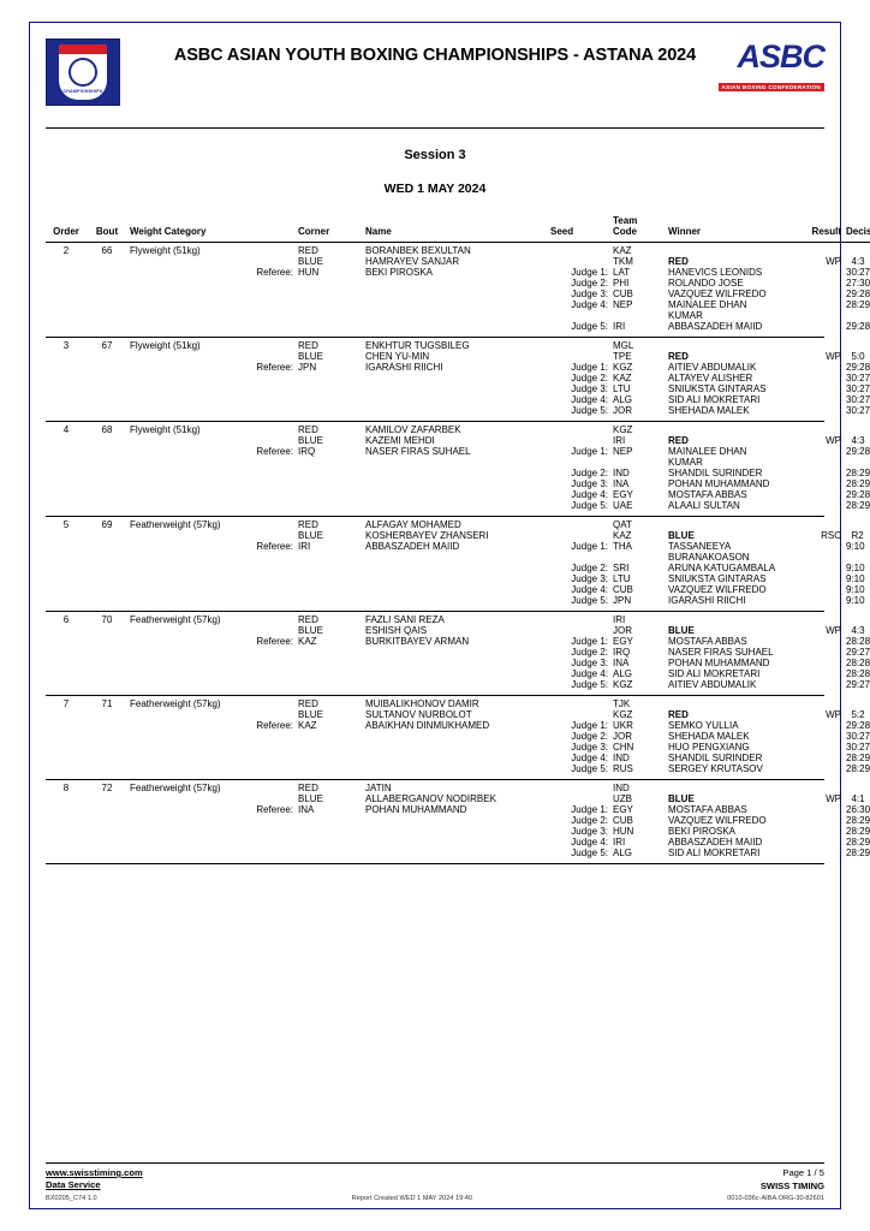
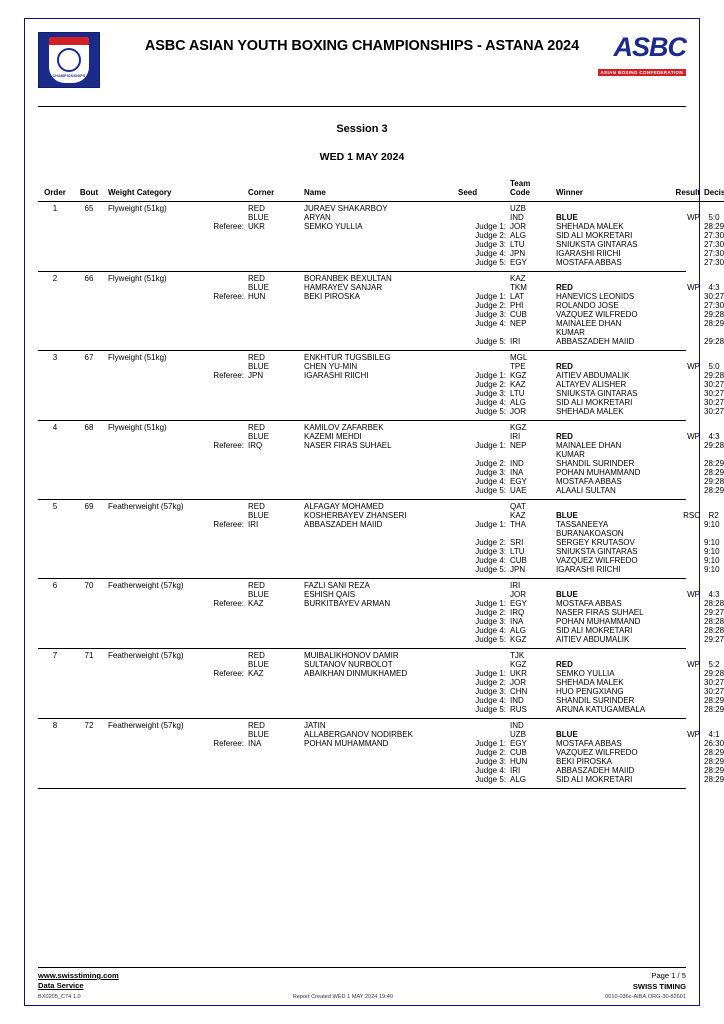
  ASBC ASIAN YOUTH BOXING CHAMPIONSHIPS - ASTANA 2024
  ASBC
  Session 3
  WED 1 MAY 2024
  Order	Bout	Weight Category	Corner	Name	Seed	Team Code	Winner	Result	Decis
+ 1	65	Flyweight (51kg)	RED	JURAEV SHAKARBOY		UZB
+ 			BLUE	ARYAN		IND	BLUE	WP	5:0
+ 		Referee:	UKR	SEMKO YULLIA	Judge 1:	JOR	SHEHADA MALEK		28:29
+ 					Judge 2:	ALG	SID ALI MOKRETARI		27:30
+ 					Judge 3:	LTU	SNIUKSTA GINTARAS		27:30
+ 					Judge 4:	JPN	IGARASHI RIICHI		27:30
+ 					Judge 5:	EGY	MOSTAFA ABBAS		27:30
  2	66	Flyweight (51kg)	RED	BORANBEK BEXULTAN		KAZ
  			BLUE	HAMRAYEV SANJAR		TKM	RED	WP	4:3
  		Referee:	HUN	BEKI PIROSKA	Judge 1:	LAT	HANEVICS LEONIDS		30:27
  					Judge 2:	PHI	ROLANDO JOSE		27:30
  					Judge 3:	CUB	VAZQUEZ WILFREDO		29:28
  					Judge 4:	NEP	MAINALEE DHAN KUMAR		28:29
  					Judge 5:	IRI	ABBASZADEH MAIID		29:28
  3	67	Flyweight (51kg)	RED	ENKHTUR TUGSBILEG		MGL
  			BLUE	CHEN YU-MIN		TPE	RED	WP	5:0
  		Referee:	JPN	IGARASHI RIICHI	Judge 1:	KGZ	AITIEV ABDUMALIK		29:28
  					Judge 2:	KAZ	ALTAYEV ALISHER		30:27
  					Judge 3:	LTU	SNIUKSTA GINTARAS		30:27
  					Judge 4:	ALG	SID ALI MOKRETARI		30:27
  					Judge 5:	JOR	SHEHADA MALEK		30:27
  4	68	Flyweight (51kg)	RED	KAMILOV ZAFARBEK		KGZ
  			BLUE	KAZEMI MEHDI		IRI	RED	WP	4:3
  		Referee:	IRQ	NASER FIRAS SUHAEL	Judge 1:	NEP	MAINALEE DHAN KUMAR		29:28
  					Judge 2:	IND	SHANDIL SURINDER		28:29
  					Judge 3:	INA	POHAN MUHAMMAND		28:29
  					Judge 4:	EGY	MOSTAFA ABBAS		29:28
  					Judge 5:	UAE	ALAALI SULTAN		28:29
  5	69	Featherweight (57kg)	RED	ALFAGAY MOHAMED		QAT
  			BLUE	KOSHERBAYEV ZHANSERI		KAZ	BLUE	RSC	R2
  		Referee:	IRI	ABBASZADEH MAIID	Judge 1:	THA	TASSANEEYA BURANAKOASON		9:10
- 					Judge 2:	SRI	ARUNA KATUGAMBALA		9:10
+ 					Judge 2:	SRI	SERGEY KRUTASOV		9:10
  					Judge 3:	LTU	SNIUKSTA GINTARAS		9:10
  					Judge 4:	CUB	VAZQUEZ WILFREDO		9:10
  					Judge 5:	JPN	IGARASHI RIICHI		9:10
  6	70	Featherweight (57kg)	RED	FAZLI SANI REZA		IRI
  			BLUE	ESHISH QAIS		JOR	BLUE	WP	4:3
  		Referee:	KAZ	BURKITBAYEV ARMAN	Judge 1:	EGY	MOSTAFA ABBAS		28:28
  					Judge 2:	IRQ	NASER FIRAS SUHAEL		29:27
  					Judge 3:	INA	POHAN MUHAMMAND		28:28
  					Judge 4:	ALG	SID ALI MOKRETARI		28:28
  					Judge 5:	KGZ	AITIEV ABDUMALIK		29:27
  7	71	Featherweight (57kg)	RED	MUIBALIKHONOV DAMIR		TJK
  			BLUE	SULTANOV NURBOLOT		KGZ	RED	WP	5:2
  		Referee:	KAZ	ABAIKHAN DINMUKHAMED	Judge 1:	UKR	SEMKO YULLIA		29:28
  					Judge 2:	JOR	SHEHADA MALEK		30:27
  					Judge 3:	CHN	HUO PENGXIANG		30:27
  					Judge 4:	IND	SHANDIL SURINDER		28:29
- 					Judge 5:	RUS	SERGEY KRUTASOV		28:29
+ 					Judge 5:	RUS	ARUNA KATUGAMBALA		28:29
  8	72	Featherweight (57kg)	RED	JATIN		IND
  			BLUE	ALLABERGANOV NODIRBEK		UZB	BLUE	WP	4:1
  		Referee:	INA	POHAN MUHAMMAND	Judge 1:	EGY	MOSTAFA ABBAS		26:30
  					Judge 2:	CUB	VAZQUEZ WILFREDO		28:29
  					Judge 3:	HUN	BEKI PIROSKA		28:29
  					Judge 4:	IRI	ABBASZADEH MAIID		28:29
  					Judge 5:	ALG	SID ALI MOKRETARI		28:29
  www.swisstiming.com
  Data Service
  Page 1 / 5
  SWISS TIMING
